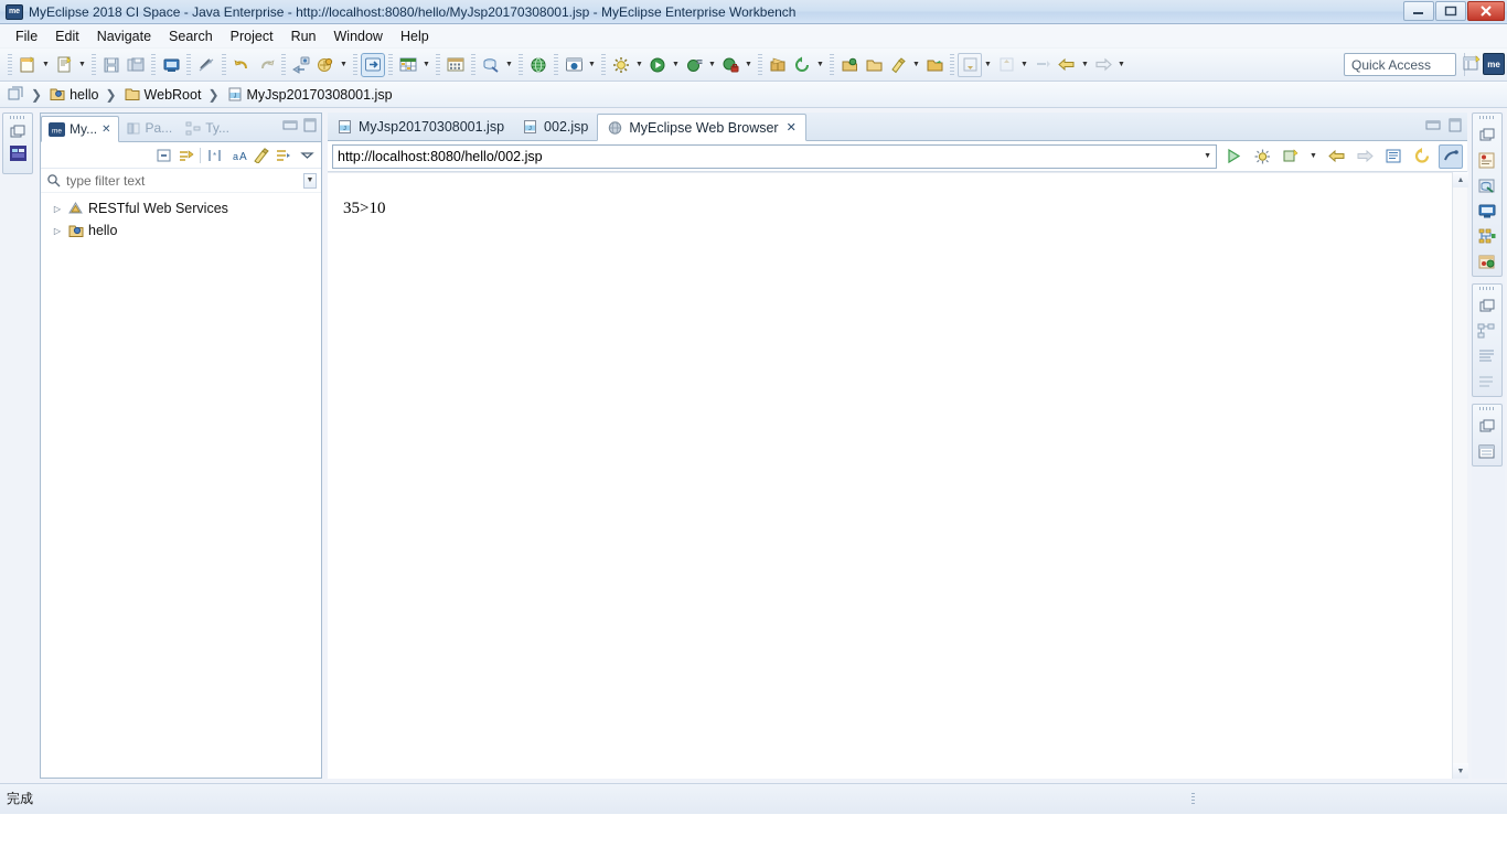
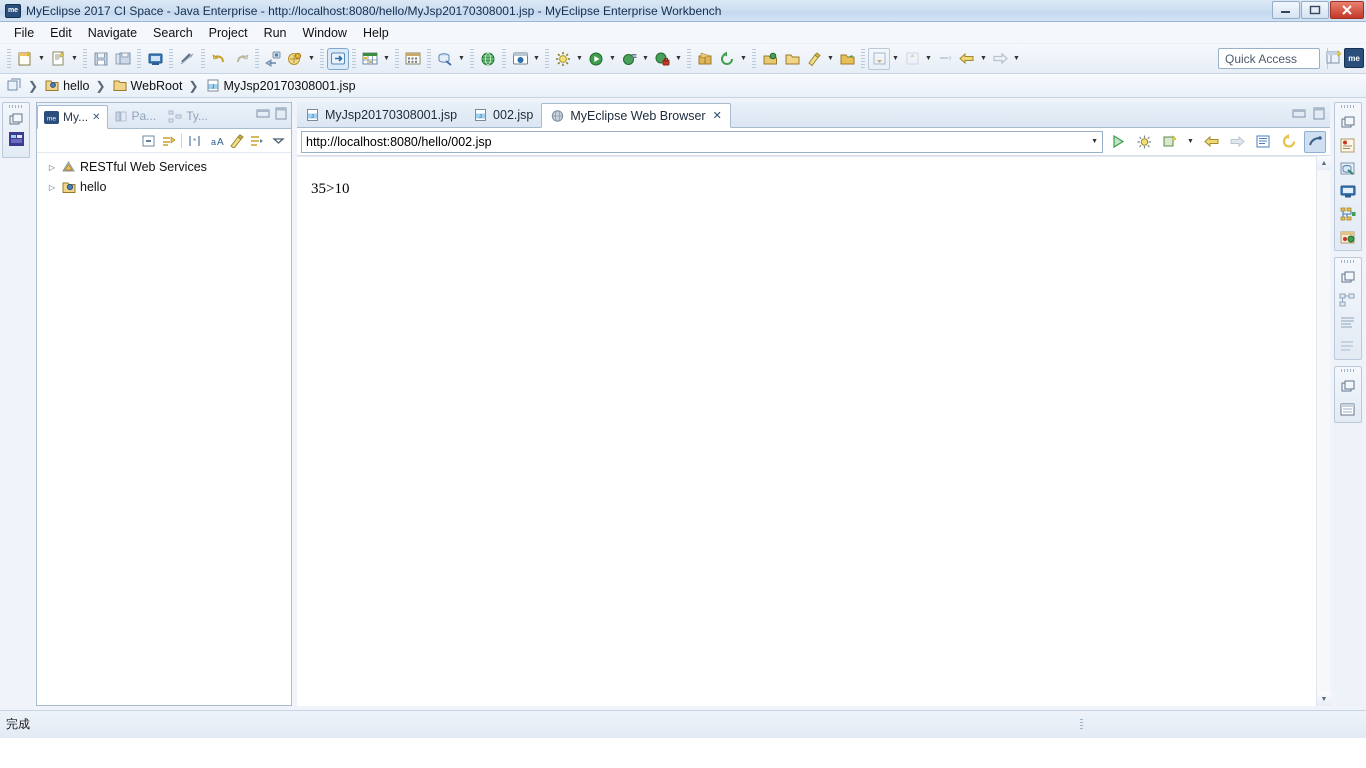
- MyEclipse 2018 CI Space - Java Enterprise - http://localhost:8080/hello/MyJsp20170308001.jsp - MyEclipse Enterprise Workbench
+ MyEclipse 2017 CI Space - Java Enterprise - http://localhost:8080/hello/MyJsp20170308001.jsp - MyEclipse Enterprise Workbench
  File
  Edit
  Navigate
  Search
  Project
  Run
  Window
  Help
  Quick Access
  me
  ❯
  hello
  ❯
  WebRoot
  ❯
  MyJsp20170308001.jsp
  My...
  ✕
  Pa...
  Ty...
  *
  a
  A
- type filter text
  ▷
  RESTful Web Services
  ▷
  hello
  MyJsp20170308001.jsp
  002.jsp
  MyEclipse Web Browser
  ✕
  http://localhost:8080/hello/002.jsp
  35>10
  完成
